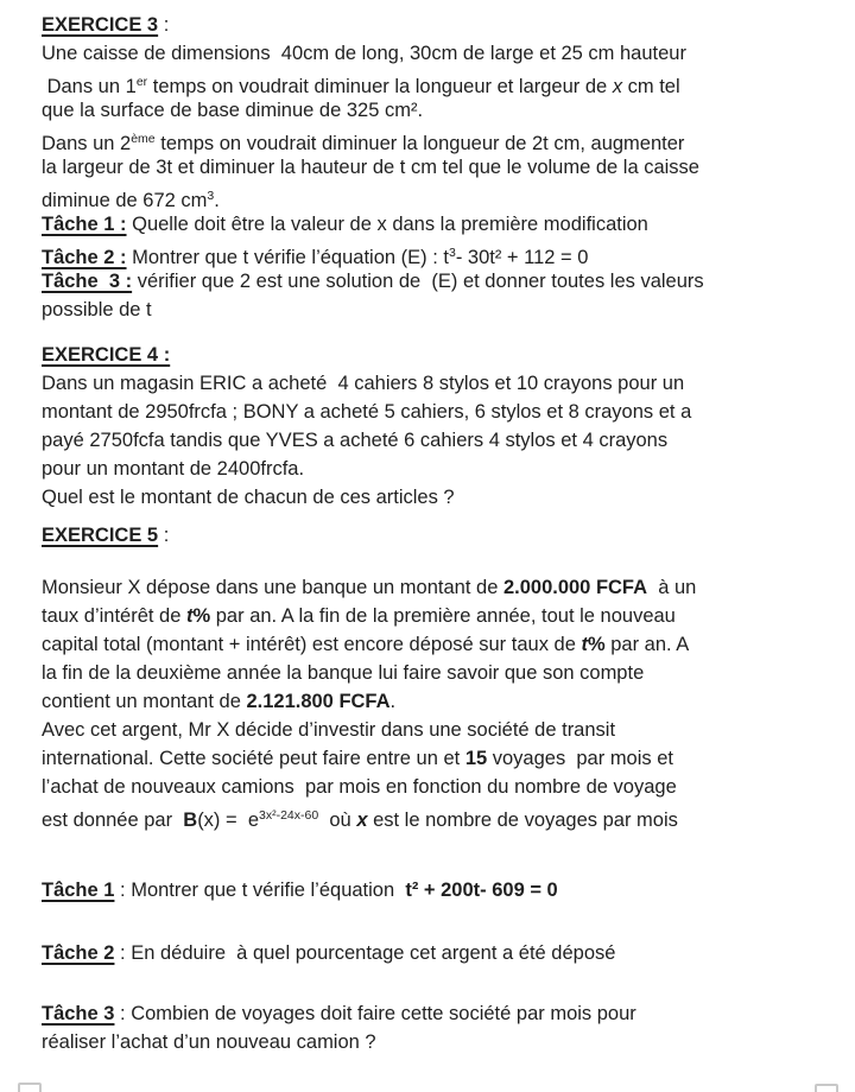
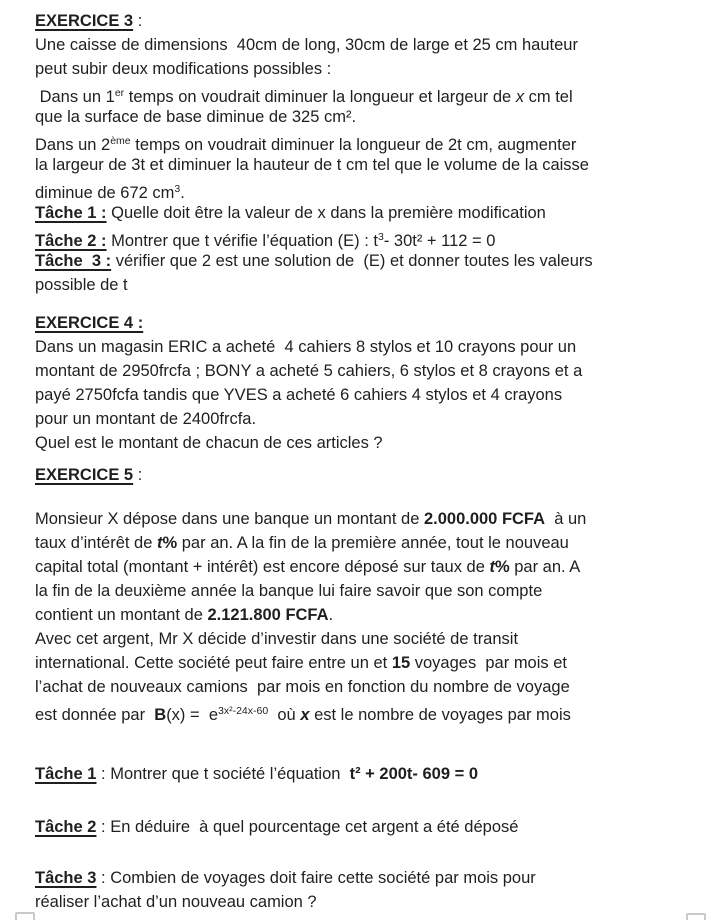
  EXERCICE 3 :
  Une caisse de dimensions 40cm de long, 30cm de large et 25 cm hauteur
+ peut subir deux modifications possibles :
  Dans un 1er temps on voudrait diminuer la longueur et largeur de x cm tel
  que la surface de base diminue de 325 cm².
  Dans un 2ème temps on voudrait diminuer la longueur de 2t cm, augmenter
  la largeur de 3t et diminuer la hauteur de t cm tel que le volume de la caisse
  diminue de 672 cm3.
  Tâche 1 : Quelle doit être la valeur de x dans la première modification
  Tâche 2 : Montrer que t vérifie l’équation (E) : t3- 30t² + 112 = 0
  Tâche 3 : vérifier que 2 est une solution de (E) et donner toutes les valeurs
  possible de t
  EXERCICE 4 :
  Dans un magasin ERIC a acheté 4 cahiers 8 stylos et 10 crayons pour un
  montant de 2950frcfa ; BONY a acheté 5 cahiers, 6 stylos et 8 crayons et a
  payé 2750fcfa tandis que YVES a acheté 6 cahiers 4 stylos et 4 crayons
  pour un montant de 2400frcfa.
  Quel est le montant de chacun de ces articles ?
  EXERCICE 5 :
  Monsieur X dépose dans une banque un montant de 2.000.000 FCFA à un
  taux d’intérêt de t% par an. A la fin de la première année, tout le nouveau
  capital total (montant + intérêt) est encore déposé sur taux de t% par an. A
  la fin de la deuxième année la banque lui faire savoir que son compte
  contient un montant de 2.121.800 FCFA.
  Avec cet argent, Mr X décide d’investir dans une société de transit
  international. Cette société peut faire entre un et 15 voyages par mois et
  l’achat de nouveaux camions par mois en fonction du nombre de voyage
  est donnée par B(x) = e3x²-24x-60 où x est le nombre de voyages par mois
- Tâche 1 : Montrer que t vérifie l’équation t² + 200t- 609 = 0
+ Tâche 1 : Montrer que t société l’équation t² + 200t- 609 = 0
  Tâche 2 : En déduire à quel pourcentage cet argent a été déposé
  Tâche 3 : Combien de voyages doit faire cette société par mois pour
  réaliser l’achat d’un nouveau camion ?
